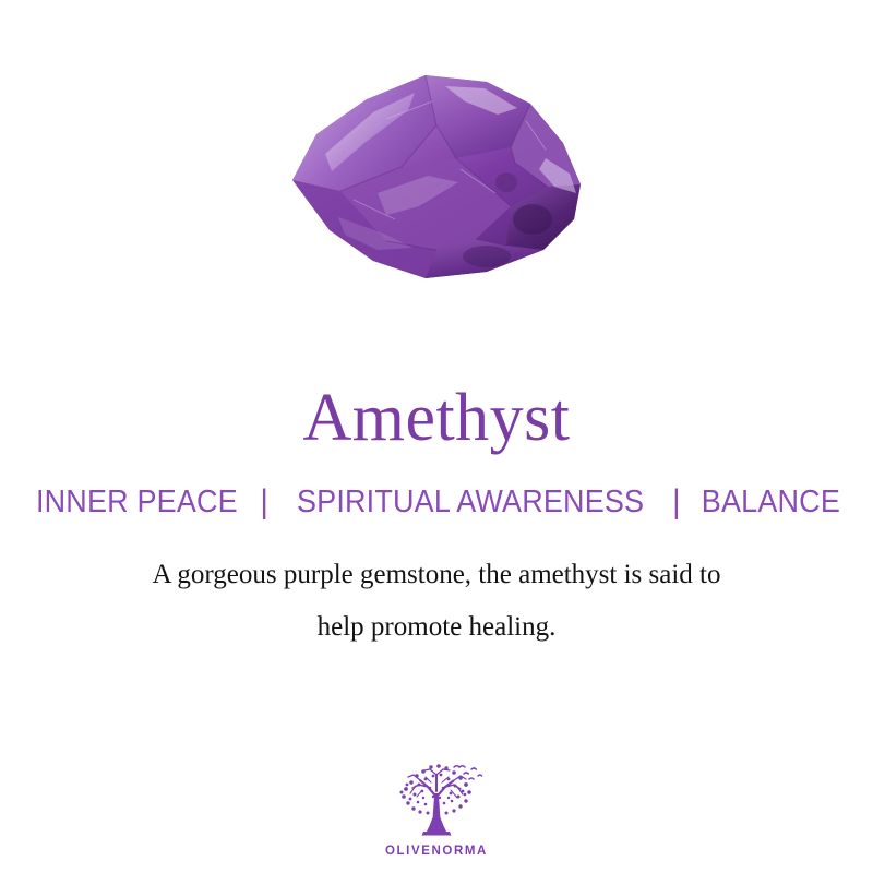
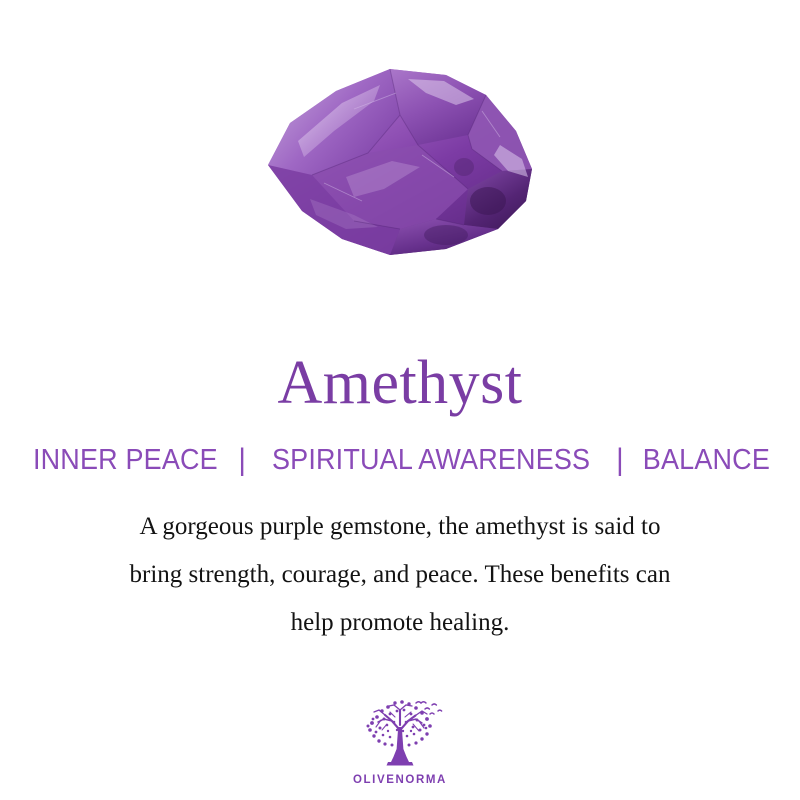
  Amethyst
  INNER PEACE
  |
  SPIRITUAL AWARENESS
  |
  BALANCE
  A gorgeous purple gemstone, the amethyst is said to
+ bring strength, courage, and peace. These benefits can
  help promote healing.
  OLIVENORMA
